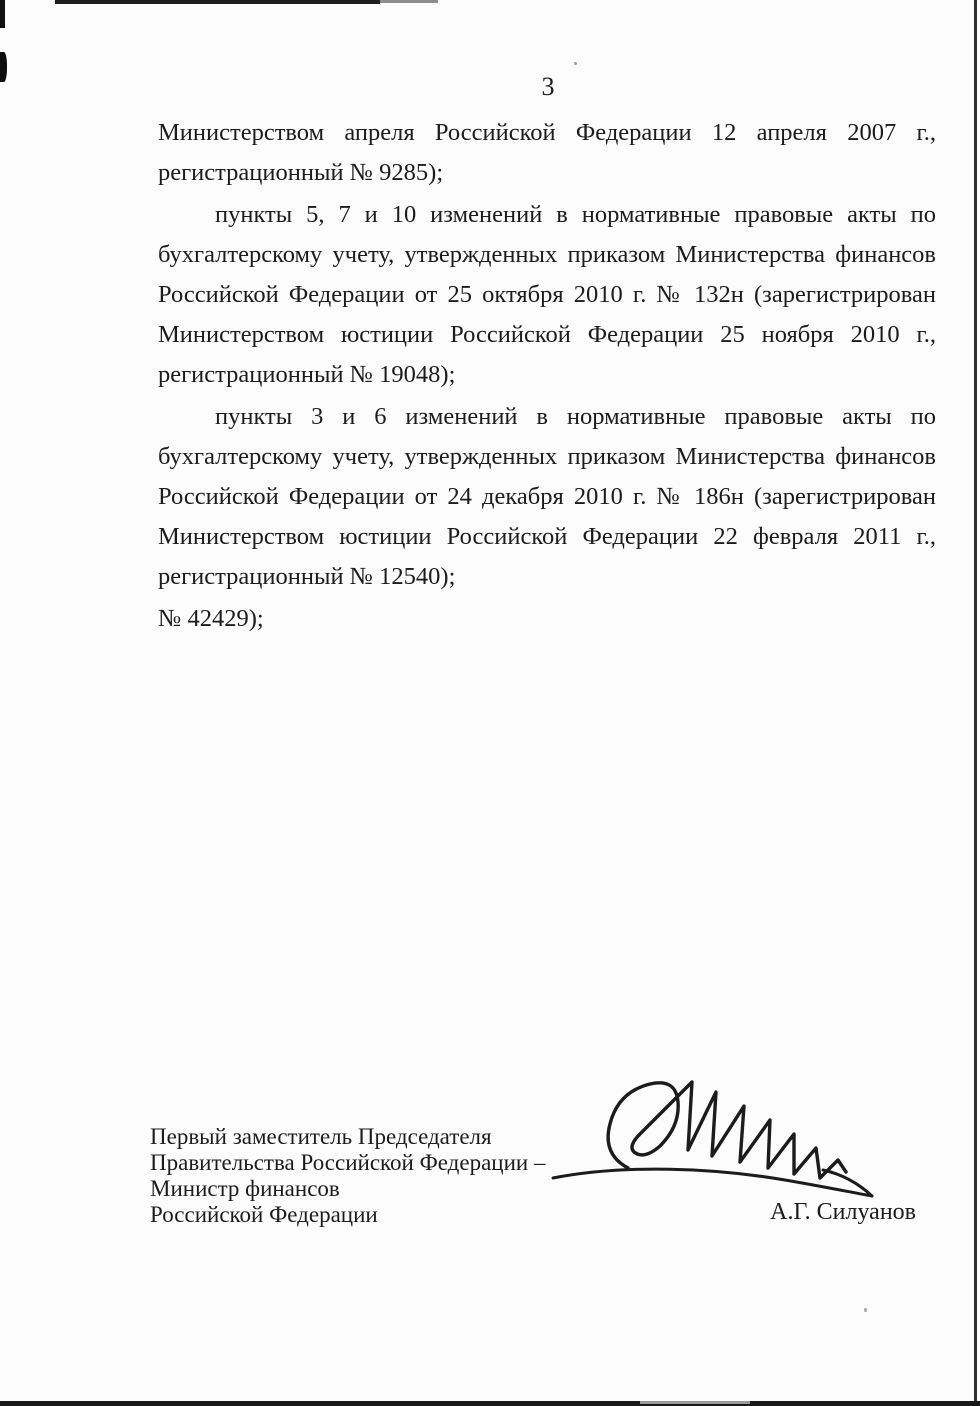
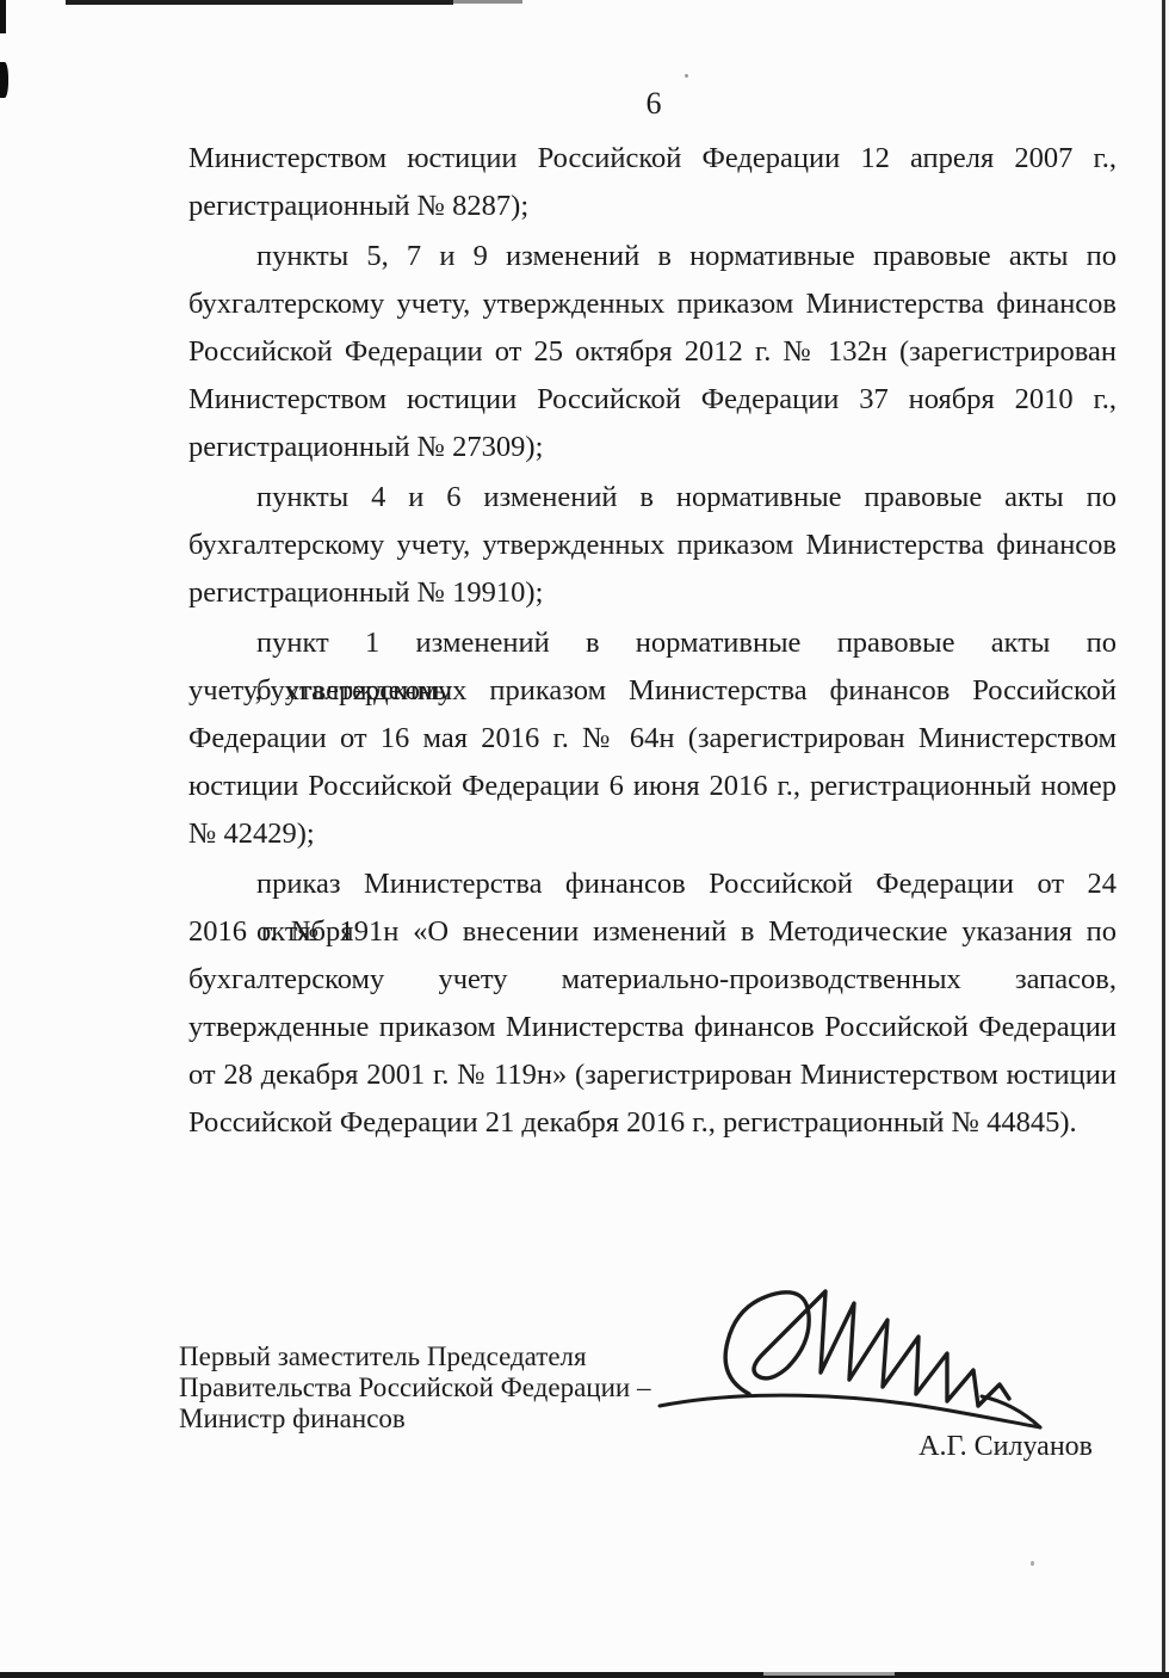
- 3
+ 6
- Министерством апреля Российской Федерации 12 апреля 2007 г.,
+ Министерством юстиции Российской Федерации 12 апреля 2007 г.,
- регистрационный № 9285);
+ регистрационный № 8287);
- пункты 5, 7 и 10 изменений в нормативные правовые акты по
+ пункты 5, 7 и 9 изменений в нормативные правовые акты по
  бухгалтерскому учету, утвержденных приказом Министерства финансов
- Российской Федерации от 25 октября 2010 г. № 132н (зарегистрирован
+ Российской Федерации от 25 октября 2012 г. № 132н (зарегистрирован
- Министерством юстиции Российской Федерации 25 ноября 2010 г.,
+ Министерством юстиции Российской Федерации 37 ноября 2010 г.,
- регистрационный № 19048);
+ регистрационный № 27309);
- пункты 3 и 6 изменений в нормативные правовые акты по
+ пункты 4 и 6 изменений в нормативные правовые акты по
  бухгалтерскому учету, утвержденных приказом Министерства финансов
- Российской Федерации от 24 декабря 2010 г. № 186н (зарегистрирован
- Министерством юстиции Российской Федерации 22 февраля 2011 г.,
- регистрационный № 12540);
+ регистрационный № 19910);
+ пункт 1 изменений в нормативные правовые акты по бухгалтерскому
+ учету, утвержденных приказом Министерства финансов Российской
+ Федерации от 16 мая 2016 г. № 64н (зарегистрирован Министерством
+ юстиции Российской Федерации 6 июня 2016 г., регистрационный номер
  № 42429);
+ приказ Министерства финансов Российской Федерации от 24 октября
+ 2016 г. № 191н «О внесении изменений в Методические указания по
+ бухгалтерскому учету материально-производственных запасов,
+ утвержденные приказом Министерства финансов Российской Федерации
+ от 28 декабря 2001 г. № 119н» (зарегистрирован Министерством юстиции
+ Российской Федерации 21 декабря 2016 г., регистрационный № 44845).
  Первый заместитель Председателя
  Правительства Российской Федерации –
  Министр финансов
- Российской Федерации
  А.Г. Силуанов
